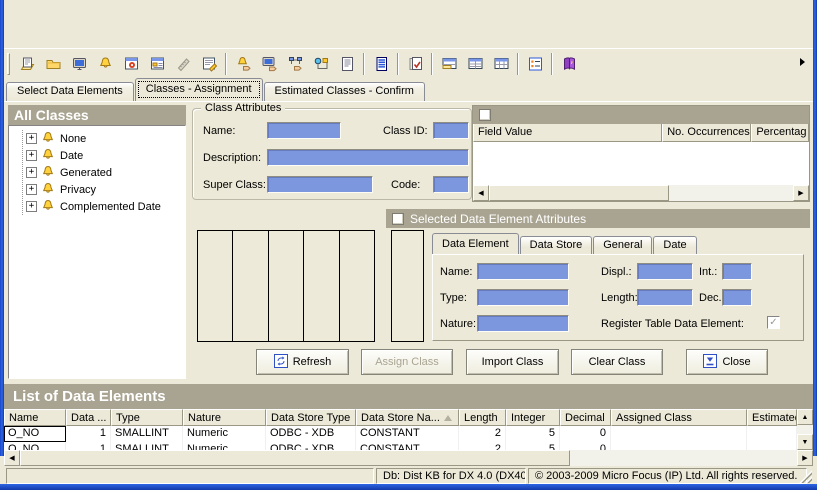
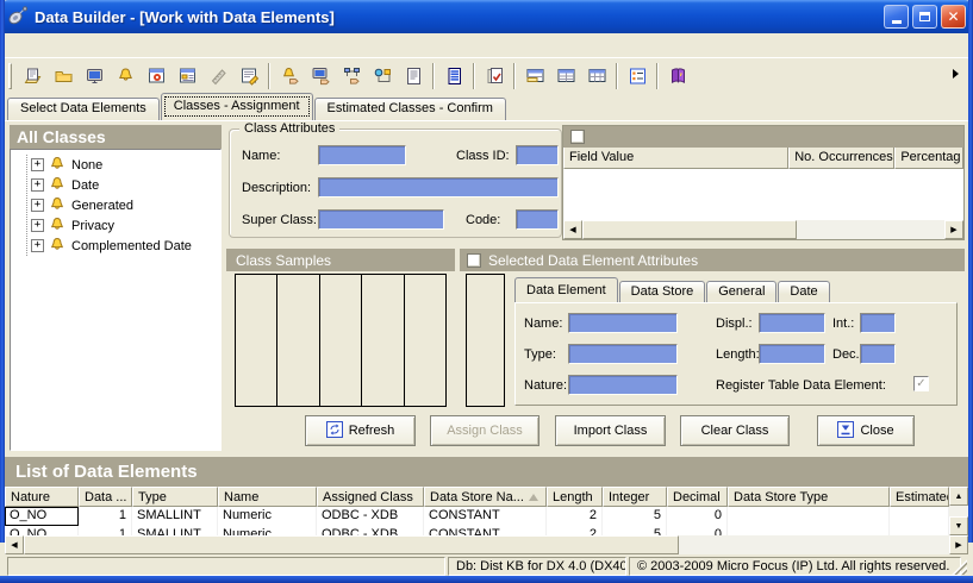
+ Data Builder - [Work with Data Elements]
+ ✕
  Select Data Elements
  Classes - Assignment
  Estimated Classes - Confirm
  All Classes
  +
  None
  +
  Date
  +
  Generated
  +
  Privacy
  +
  Complemented Date
  Class Attributes
  Name:
  Class ID:
  Description:
  Super Class:
  Code:
  Field Value
  No. Occurrences
  Percentag
+ Class Samples
  Selected Data Element Attributes
  Data Element
  Data Store
  General
  Date
  Name:
  Displ.:
  Int.:
  Type:
  Length
  Dec.
  Nature:
  Register Table Data Element:
  ✓
  Refresh
  Assign Class
  Import Class
  Clear Class
  Close
  List of Data Elements
- Name
+ Nature
  Data ...
  Type
- Nature
+ Name
- Data Store Type
+ Assigned Class
  Data Store Na...
  Length
  Integer
  Decimal
- Assigned Class
+ Data Store Type
  Estimate
  O_NO
  1
  SMALLINT
  Numeric
  ODBC - XDB
  CONSTANT
  2
  5
  0
  O_NO
  1
  SMALLINT
  Numeric
  ODBC - XDB
  CONSTANT
  2
  5
  0
  Db: Dist KB for DX 4.0 (DX40
  © 2003-2009 Micro Focus (IP) Ltd. All rights reserved.
